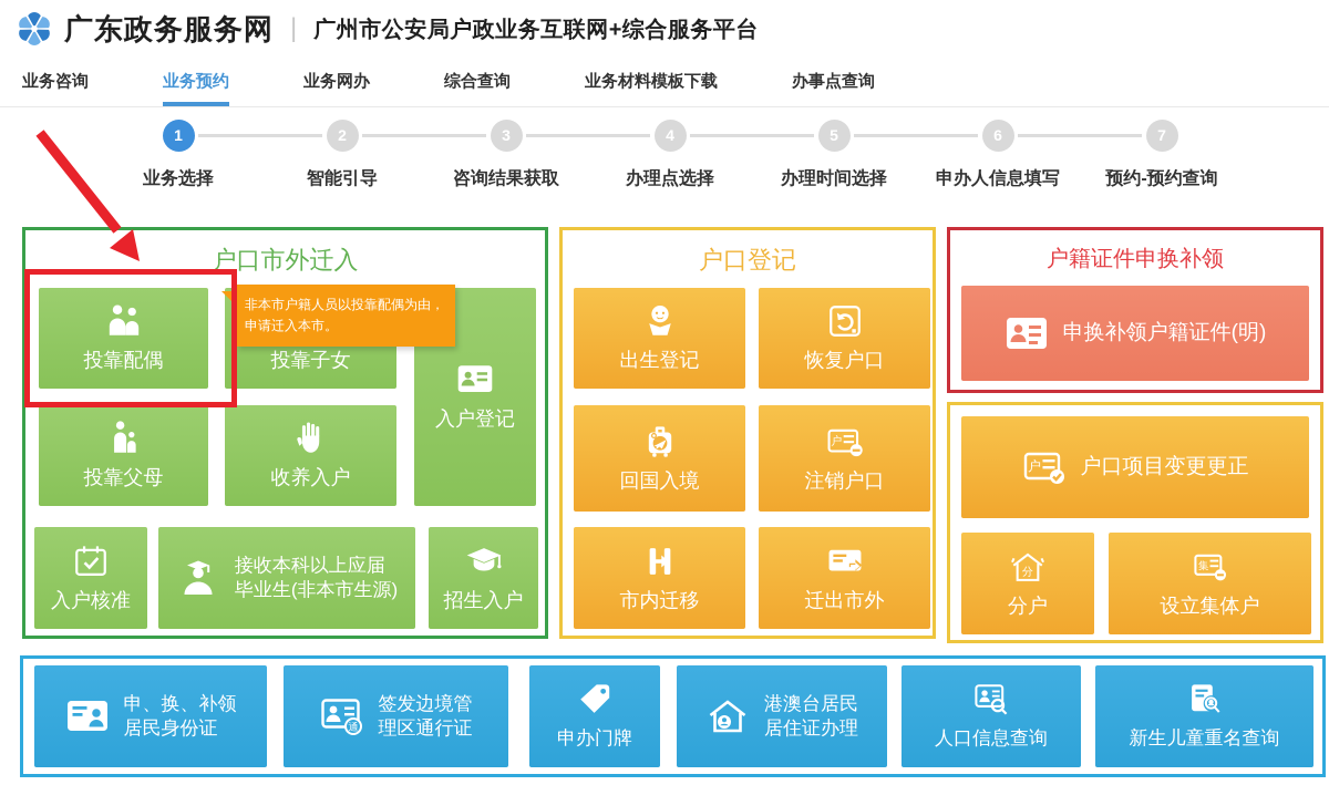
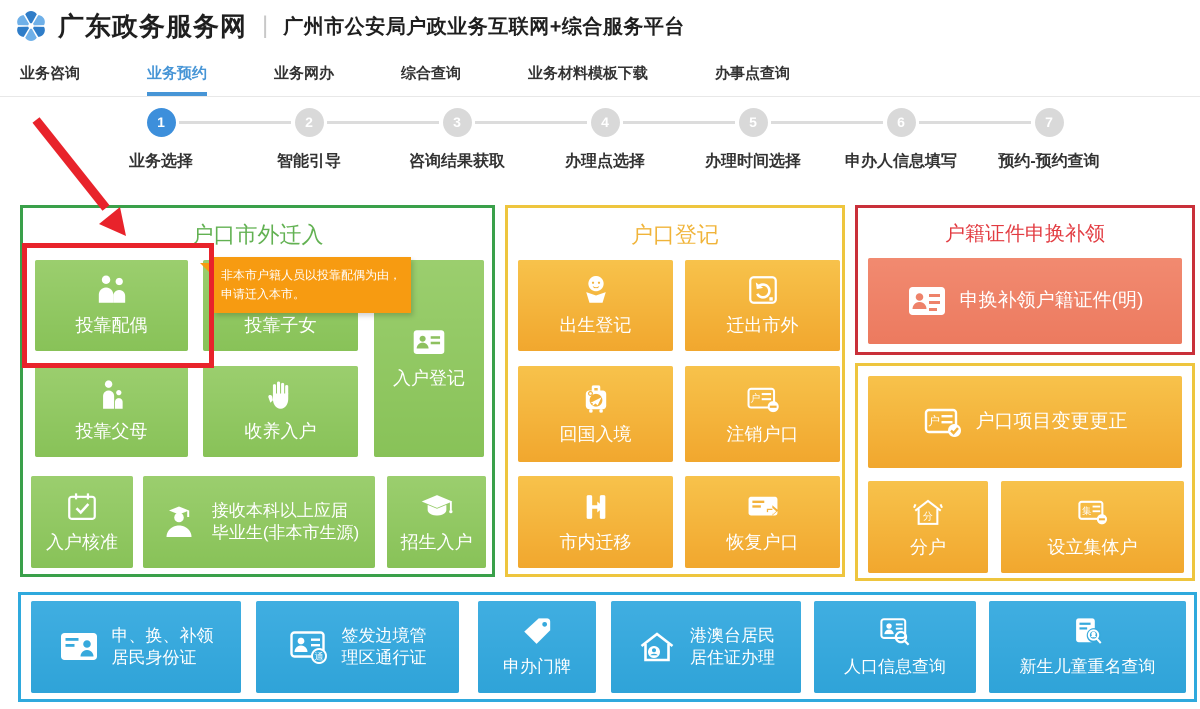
  广东政务服务网
  |
  广州市公安局户政业务互联网+综合服务平台
  业务咨询
  业务预约
  业务网办
  综合查询
  业务材料模板下载
  办事点查询
  1
  业务选择
  2
  智能引导
  3
  咨询结果获取
  4
  办理点选择
  5
  办理时间选择
  6
  申办人信息填写
  7
  预约-预约查询
  户口市外迁入
  投靠配偶
  投靠子女
  入户登记
  投靠父母
  收养入户
  入户核准
  接收本科以上应届
  毕业生(非本市生源)
  招生入户
  户口登记
  出生登记
- 恢复户口
+ 迁出市外
  回国入境
  户
  注销户口
  市内迁移
- 迁出市外
+ 恢复户口
  户籍证件申换补领
  申换补领户籍证件(明)
  户
  户口项目变更更正
  分
  分户
  集
  设立集体户
  申、换、补领
  居民身份证
  通
  签发边境管
  理区通行证
  申办门牌
  港澳台居民
  居住证办理
  人口信息查询
  新生儿童重名查询
  非本市户籍人员以投靠配偶为由，
  申请迁入本市。
